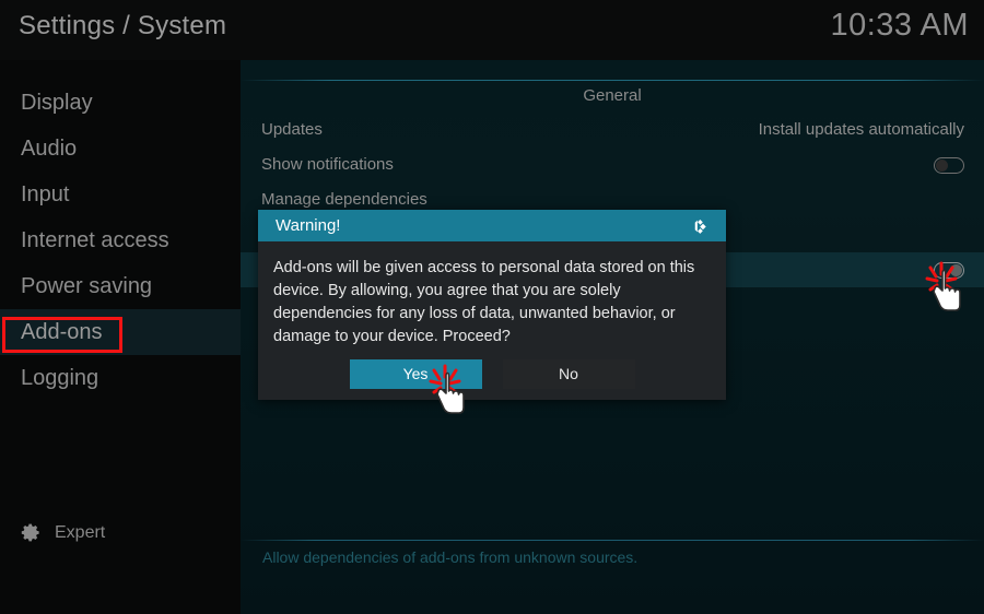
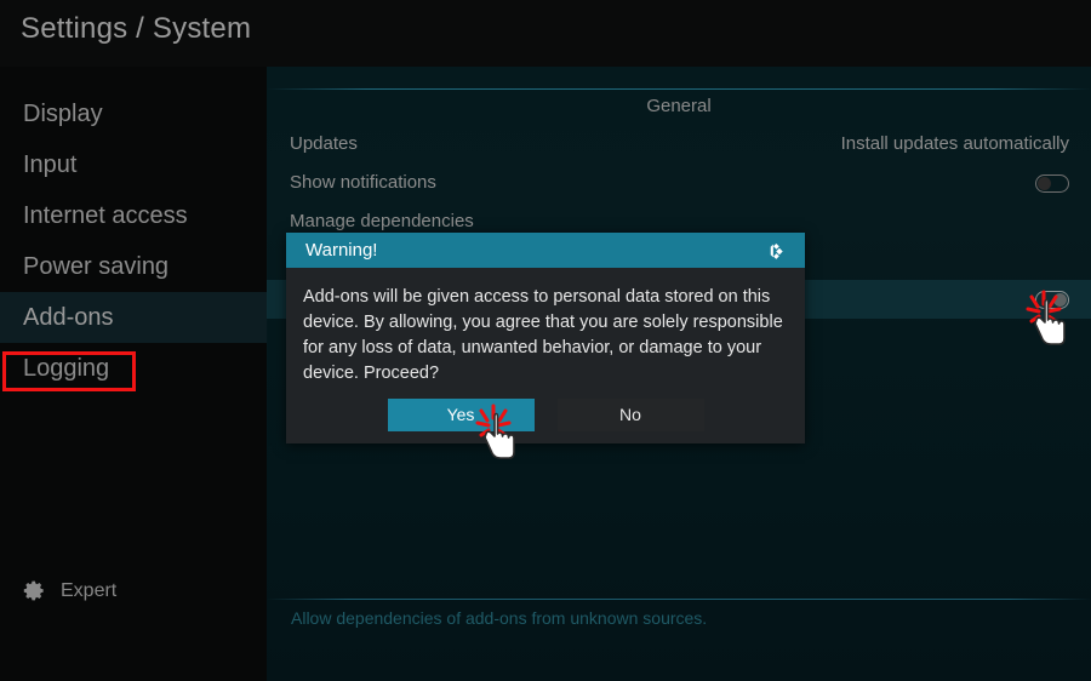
  Settings / System
- 10:33 AM
  Display
- Audio
  Input
  Internet access
  Power saving
  Add-ons
  Logging
  Expert
  General
  Updates
  Install updates automatically
  Show notifications
  Manage dependencies
  Allow dependencies of add-ons from unknown sources.
  Warning!
- Add-ons will be given access to personal data stored on this device. By allowing, you agree that you are solely dependencies for any loss of data, unwanted behavior, or damage to your device. Proceed?
+ Add-ons will be given access to personal data stored on this device. By allowing, you agree that you are solely responsible for any loss of data, unwanted behavior, or damage to your device. Proceed?
  Yes
  No
